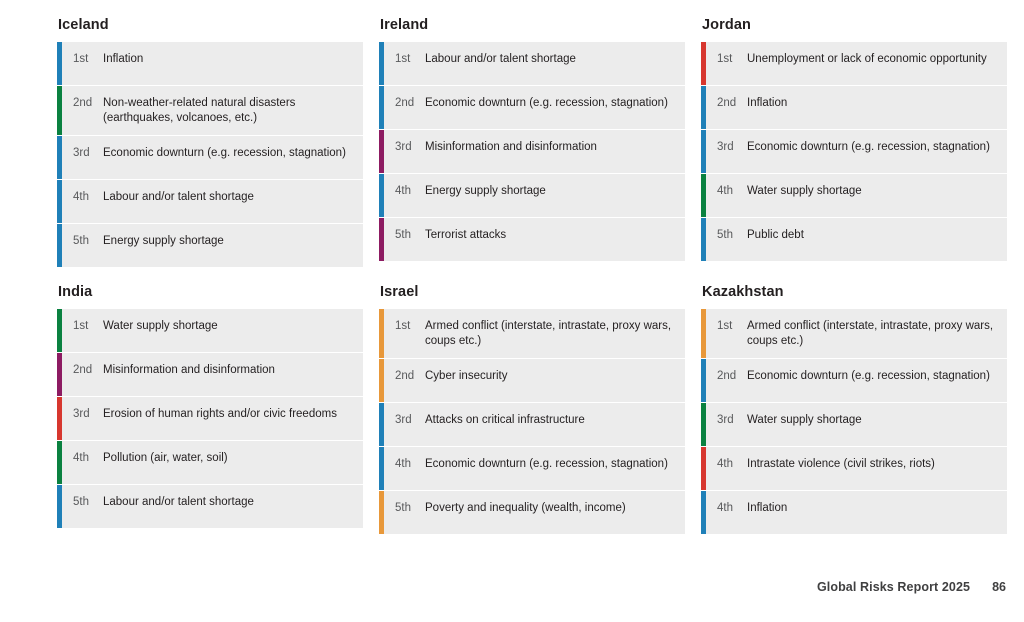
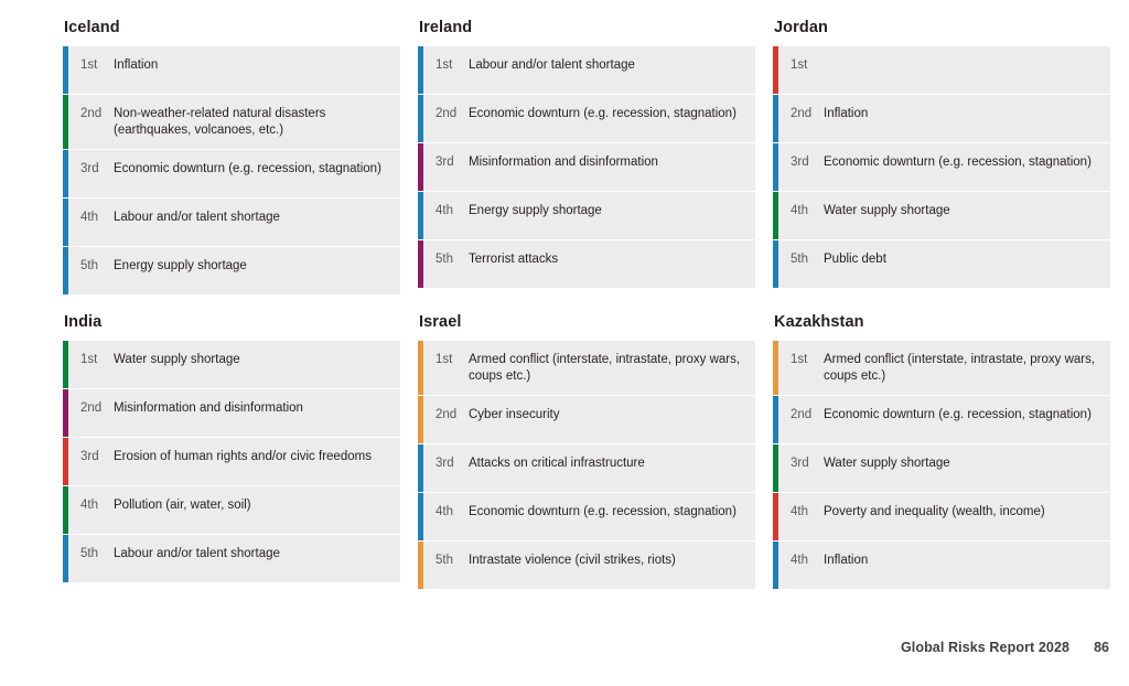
  Iceland
  1st
  Inflation
  2nd
  Non-weather-related natural disasters (earthquakes, volcanoes, etc.)
  3rd
  Economic downturn (e.g. recession, stagnation)
  4th
  Labour and/or talent shortage
  5th
  Energy supply shortage
  Ireland
  1st
  Labour and/or talent shortage
  2nd
  Economic downturn (e.g. recession, stagnation)
  3rd
  Misinformation and disinformation
  4th
  Energy supply shortage
  5th
  Terrorist attacks
  Jordan
  1st
- Unemployment or lack of economic opportunity
  2nd
  Inflation
  3rd
  Economic downturn (e.g. recession, stagnation)
  4th
  Water supply shortage
  5th
  Public debt
  India
  1st
  Water supply shortage
  2nd
  Misinformation and disinformation
  3rd
  Erosion of human rights and/or civic freedoms
  4th
  Pollution (air, water, soil)
  5th
  Labour and/or talent shortage
  Israel
  1st
  Armed conflict (interstate, intrastate, proxy wars, coups etc.)
  2nd
  Cyber insecurity
  3rd
  Attacks on critical infrastructure
  4th
  Economic downturn (e.g. recession, stagnation)
  5th
- Poverty and inequality (wealth, income)
+ Intrastate violence (civil strikes, riots)
  Kazakhstan
  1st
  Armed conflict (interstate, intrastate, proxy wars, coups etc.)
  2nd
  Economic downturn (e.g. recession, stagnation)
  3rd
  Water supply shortage
  4th
- Intrastate violence (civil strikes, riots)
+ Poverty and inequality (wealth, income)
  4th
  Inflation
- Global Risks Report 2025
+ Global Risks Report 2028
  86
